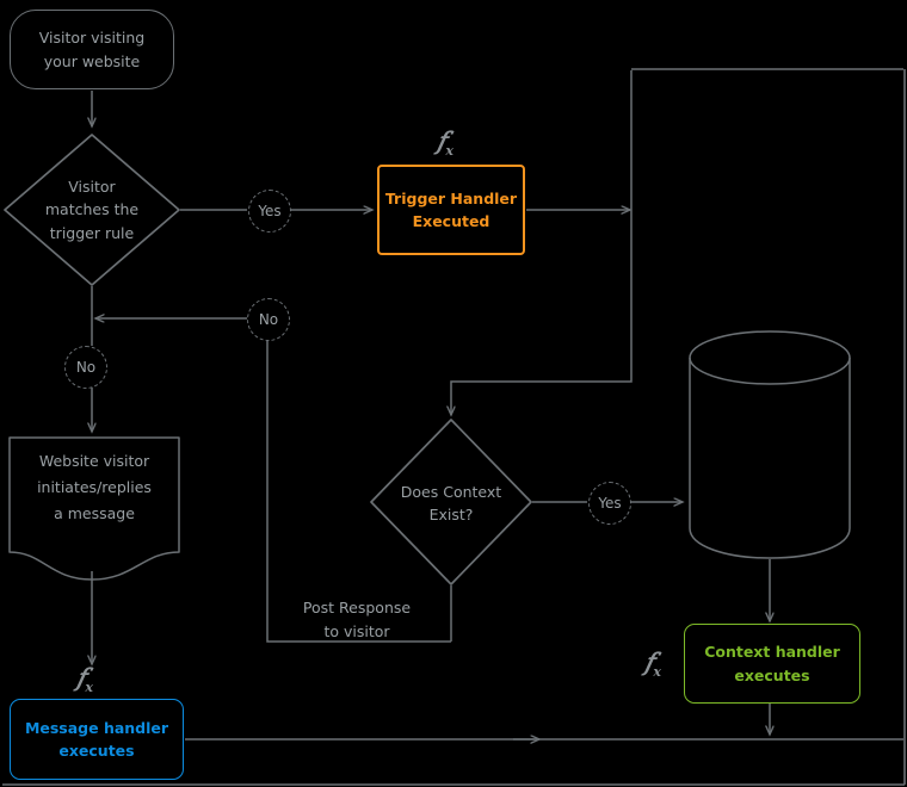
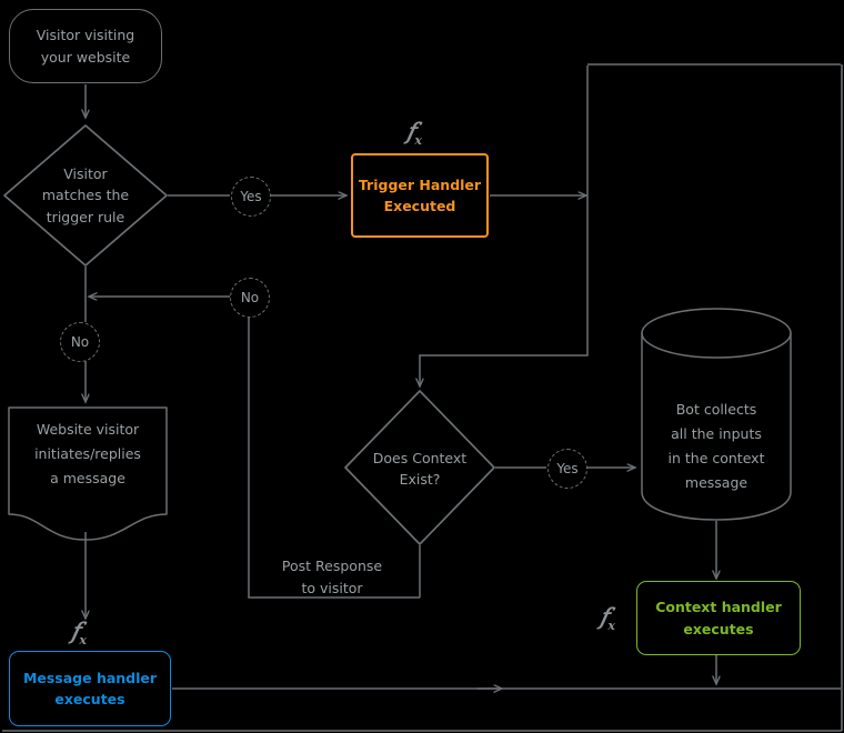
  Visitor visiting
  your website
  Visitor
  matches the
  trigger rule
  Yes
  𝑓x
  Trigger Handler
  Executed
  No
  No
  Website visitor
  initiates/replies
  a message
  𝑓x
  Message handler
  executes
  Does Context
  Exist?
  Yes
  Post Response
  to visitor
+ Bot collects
+ all the inputs
+ in the context
+ message
  𝑓x
  Context handler
  executes
